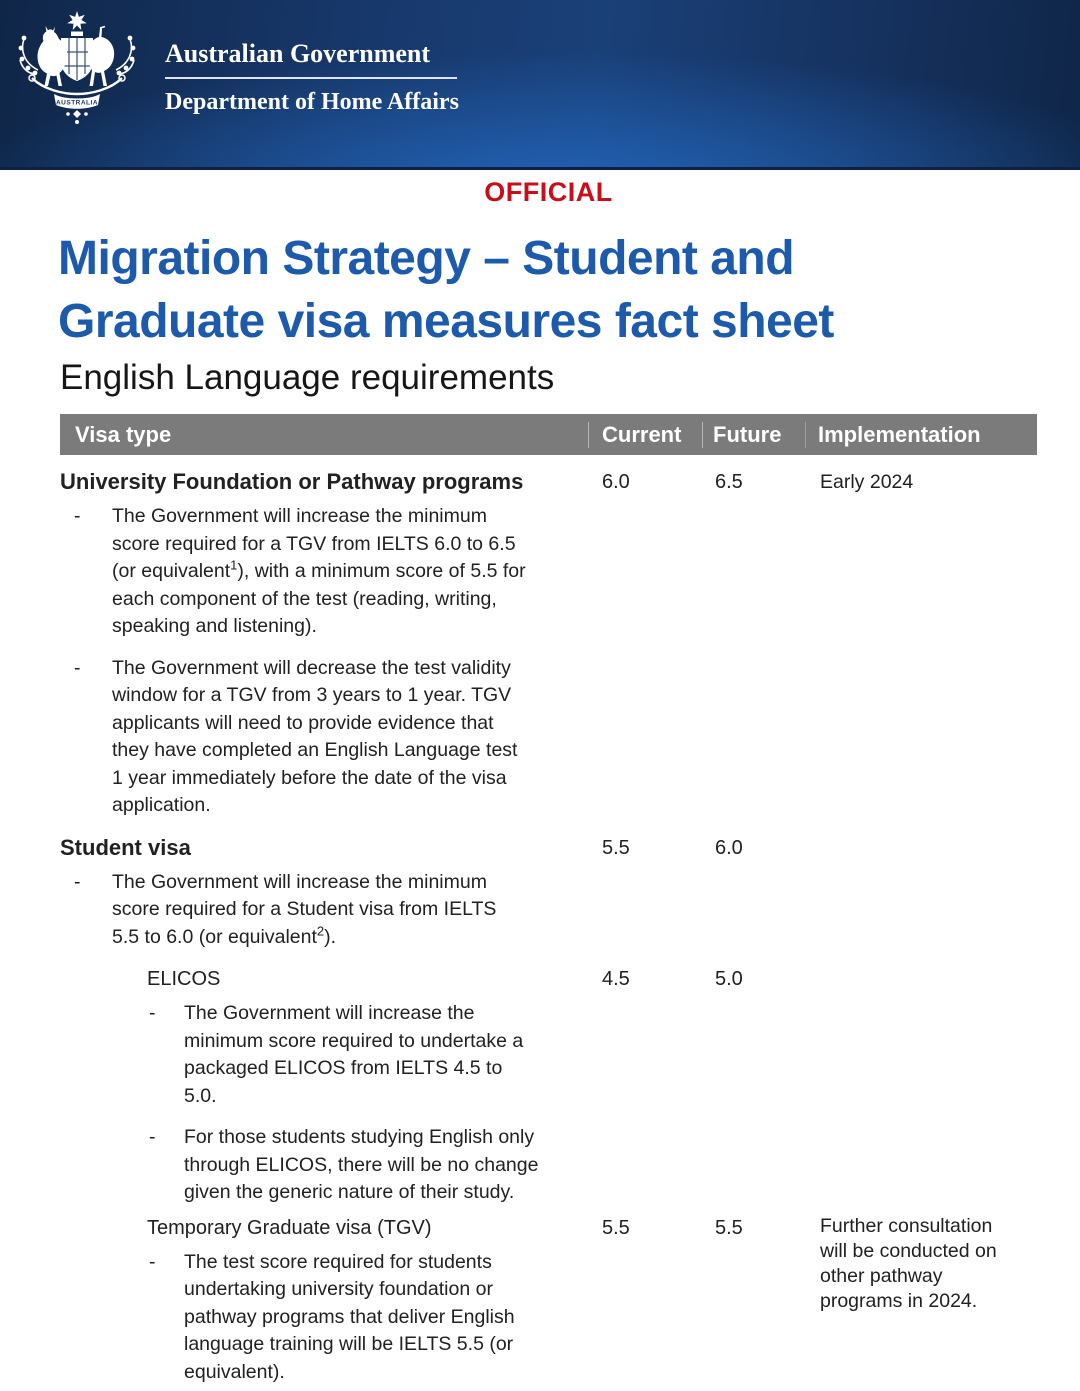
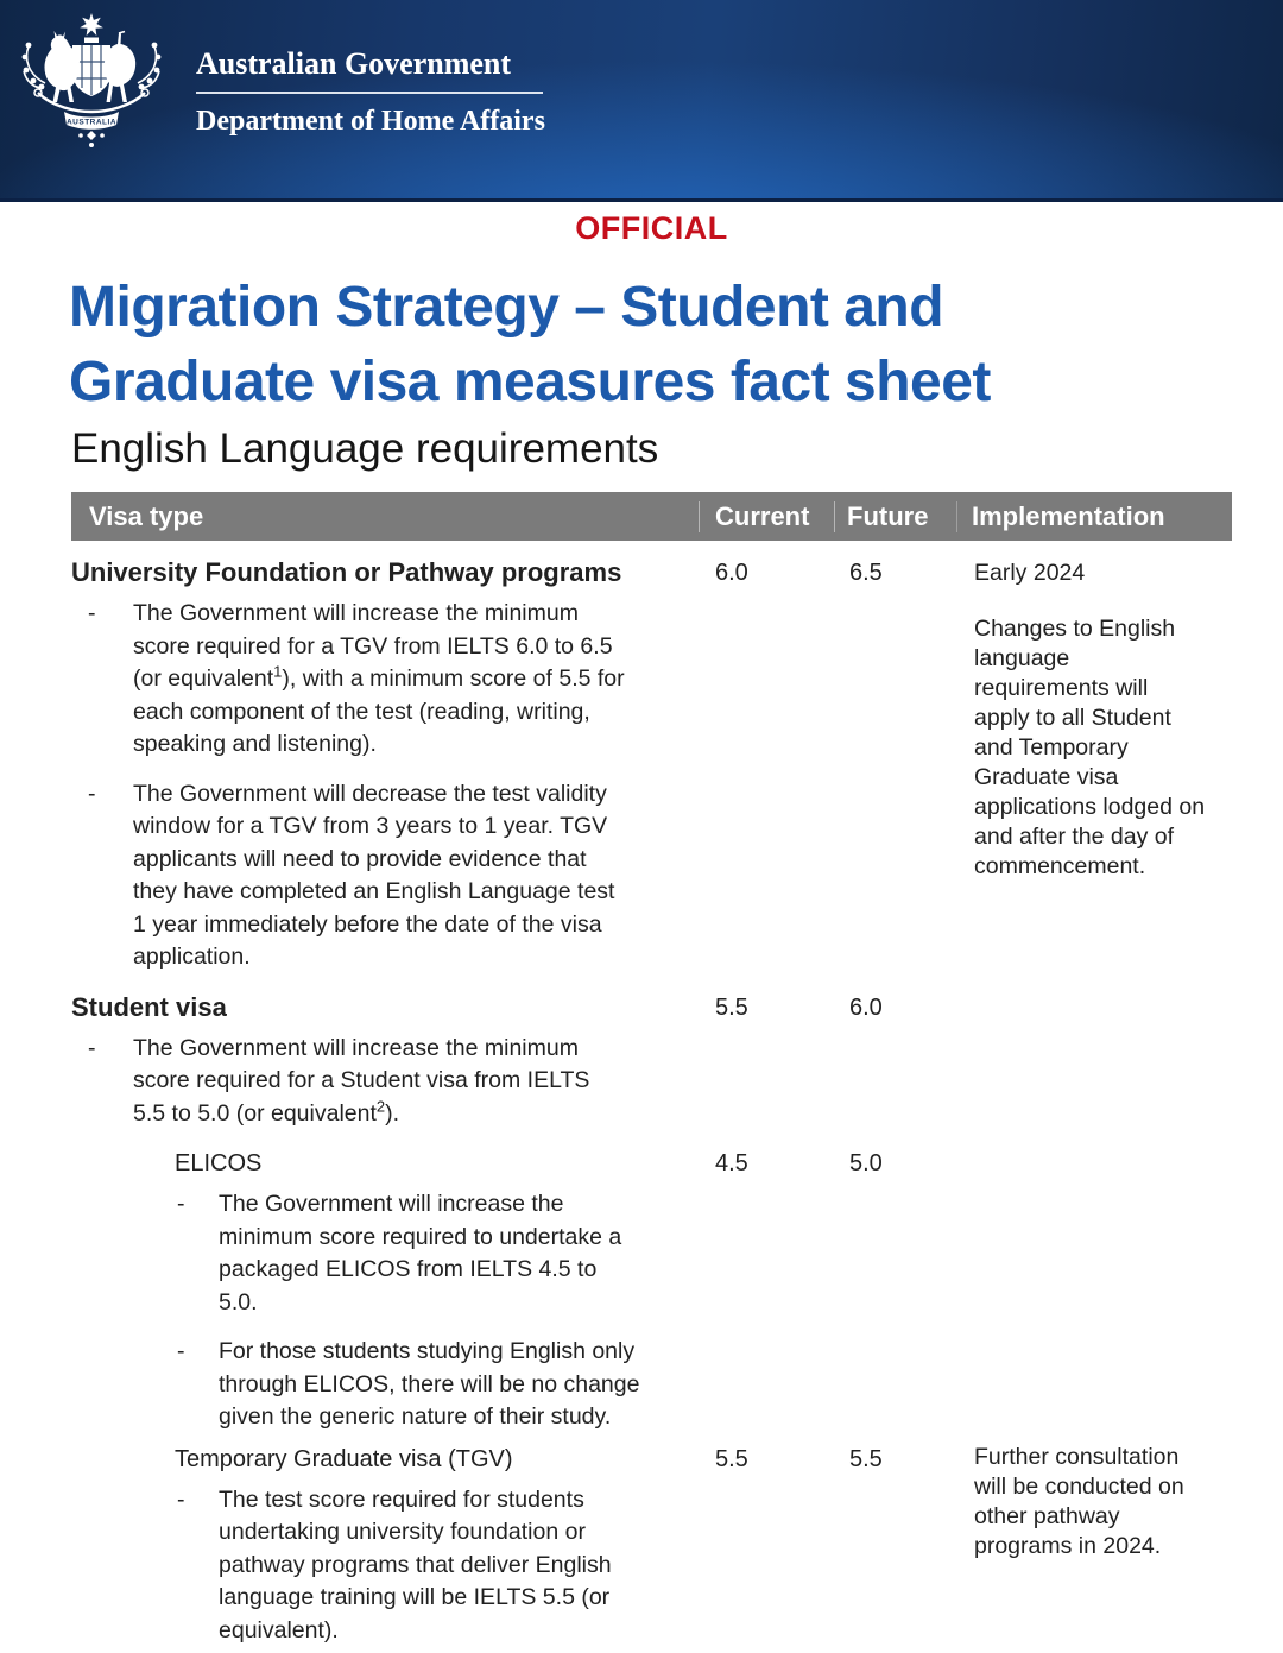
  Australian Government
  Department of Home Affairs
  OFFICIAL
  Migration Strategy – Student and
  Graduate visa measures fact sheet
  English Language requirements
  Visa type
  Current
  Future
  Implementation
  University Foundation or Pathway programs
  -
  The Government will increase the minimum
  score required for a TGV from IELTS 6.0 to 6.5
  (or equivalent1), with a minimum score of 5.5 for
  each component of the test (reading, writing,
  speaking and listening).
  -
  The Government will decrease the test validity
  window for a TGV from 3 years to 1 year. TGV
  applicants will need to provide evidence that
  they have completed an English Language test
  1 year immediately before the date of the visa
  application.
  6.0
  6.5
  Early 2024
+ Changes to English
+ language
+ requirements will
+ apply to all Student
+ and Temporary
+ Graduate visa
+ applications lodged on
+ and after the day of
+ commencement.
  Student visa
  -
  The Government will increase the minimum
  score required for a Student visa from IELTS
- 5.5 to 6.0 (or equivalent2).
+ 5.5 to 5.0 (or equivalent2).
  5.5
  6.0
  ELICOS
  -
  The Government will increase the
  minimum score required to undertake a
  packaged ELICOS from IELTS 4.5 to
  5.0.
  -
  For those students studying English only
  through ELICOS, there will be no change
  given the generic nature of their study.
  4.5
  5.0
  Temporary Graduate visa (TGV)
  -
  The test score required for students
  undertaking university foundation or
  pathway programs that deliver English
  language training will be IELTS 5.5 (or
  equivalent).
  5.5
  5.5
  Further consultation
  will be conducted on
  other pathway
  programs in 2024.
